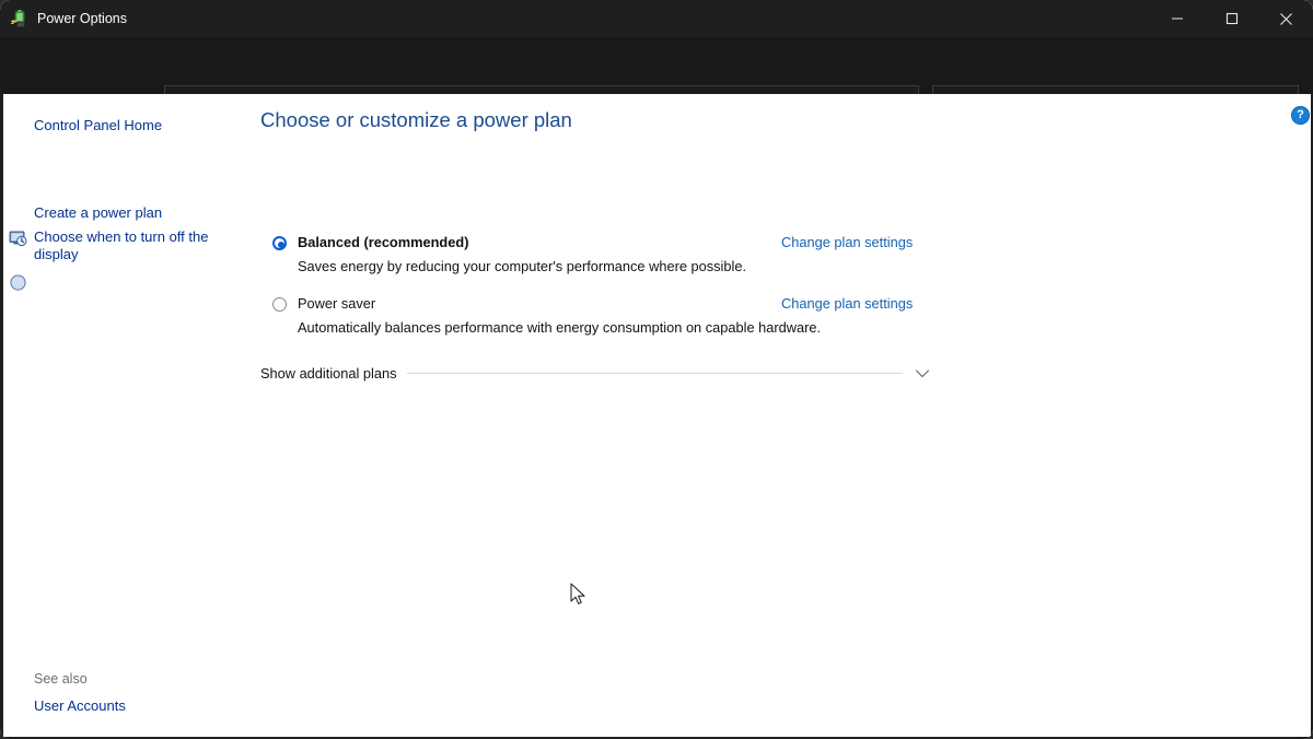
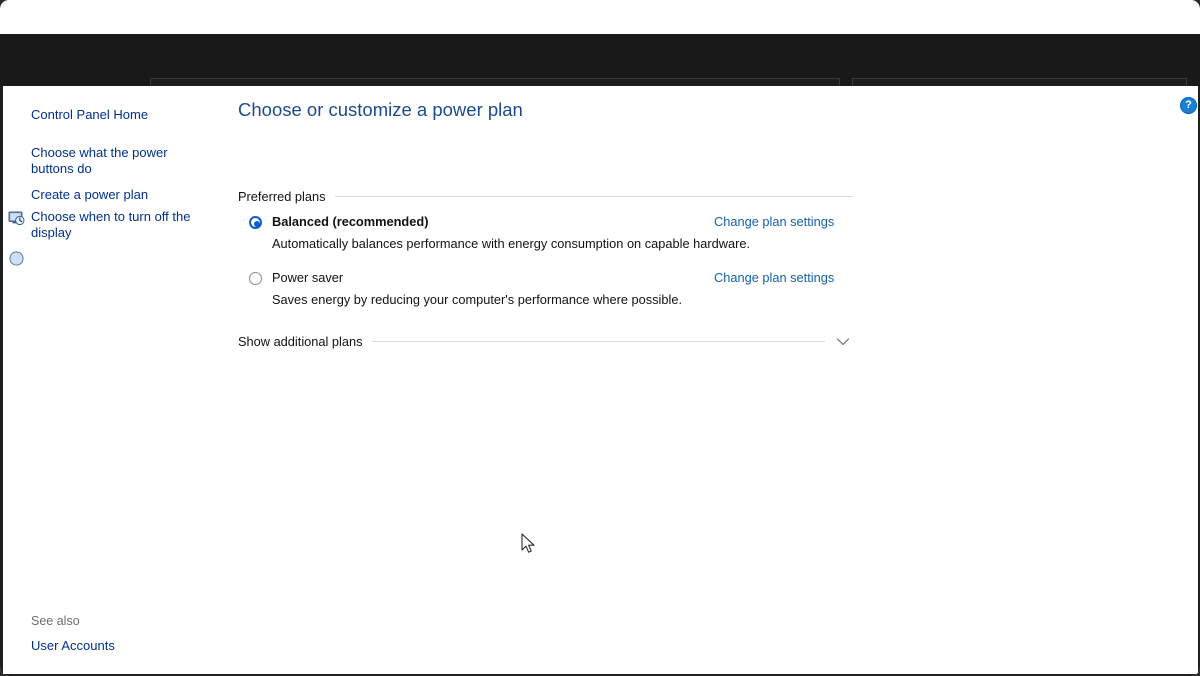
- Power Options
  Control Panel Home
+ Choose what the power buttons do
  Create a power plan
  Choose when to turn off the display
  See also
  User Accounts
  ?
  Choose or customize a power plan
+ Preferred plans
  Balanced (recommended)
- Saves energy by reducing your computer's performance where possible.
+ Automatically balances performance with energy consumption on capable hardware.
  Change plan settings
  Power saver
- Automatically balances performance with energy consumption on capable hardware.
+ Saves energy by reducing your computer's performance where possible.
  Change plan settings
  Show additional plans
